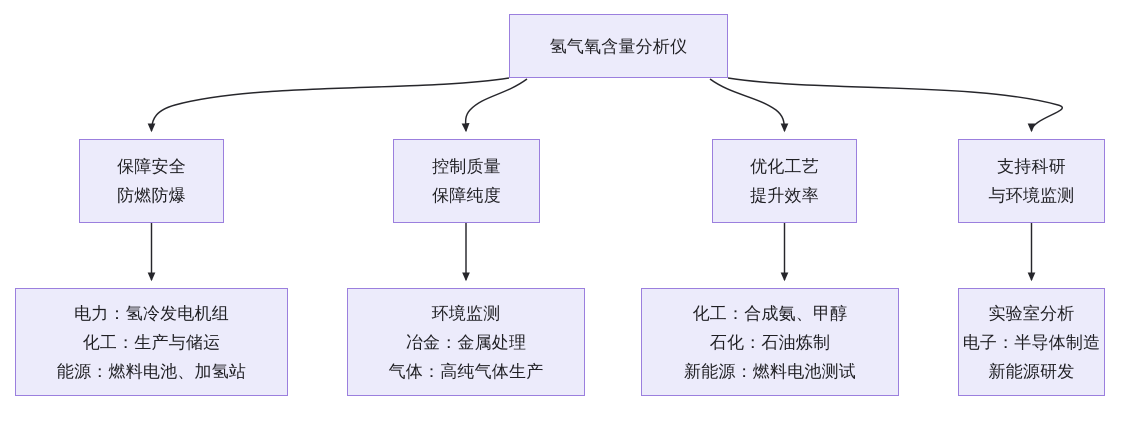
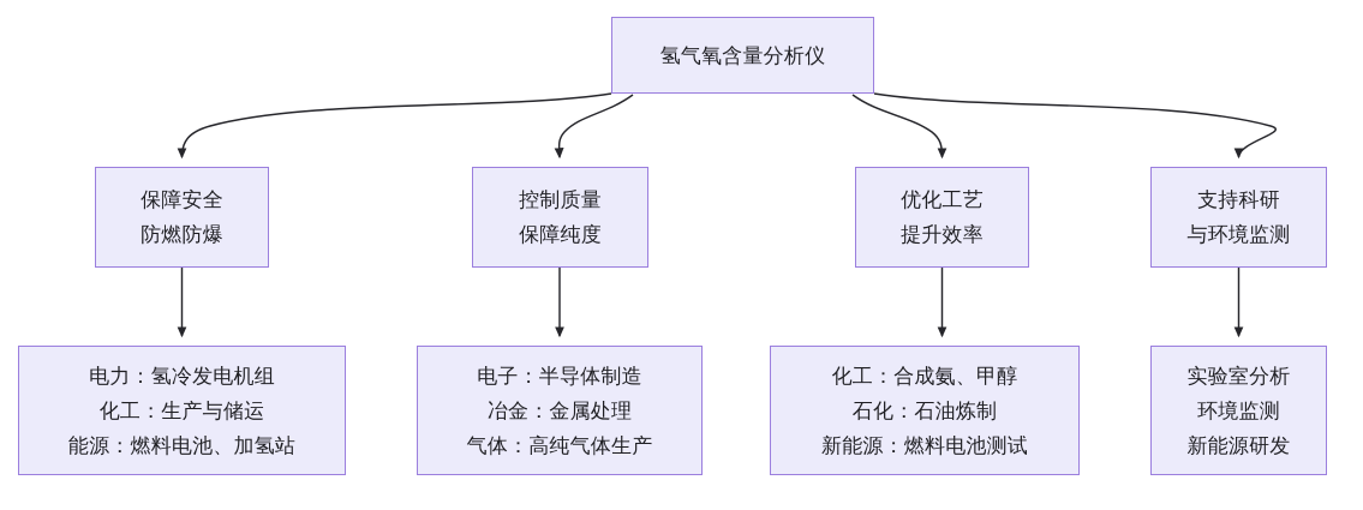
  氢气氧含量分析仪
  保障安全
  防燃防爆
  控制质量
  保障纯度
  优化工艺
  提升效率
  支持科研
  与环境监测
  电力：氢冷发电机组
  化工：生产与储运
  能源：燃料电池、加氢站
- 环境监测
+ 电子：半导体制造
  冶金：金属处理
  气体：高纯气体生产
  化工：合成氨、甲醇
  石化：石油炼制
  新能源：燃料电池测试
  实验室分析
- 电子：半导体制造
+ 环境监测
  新能源研发
